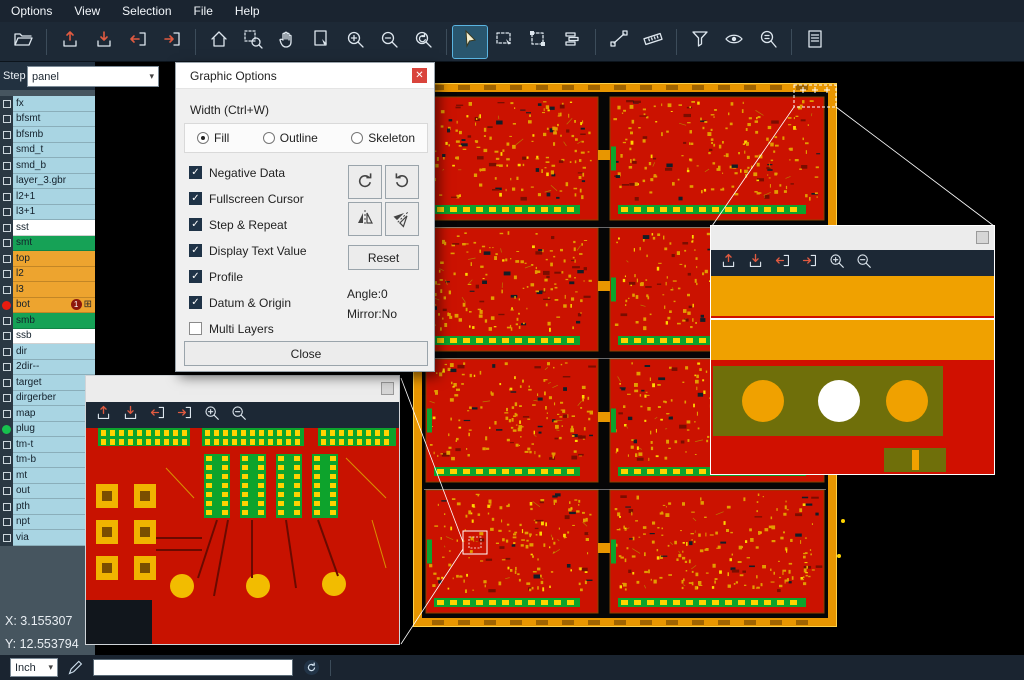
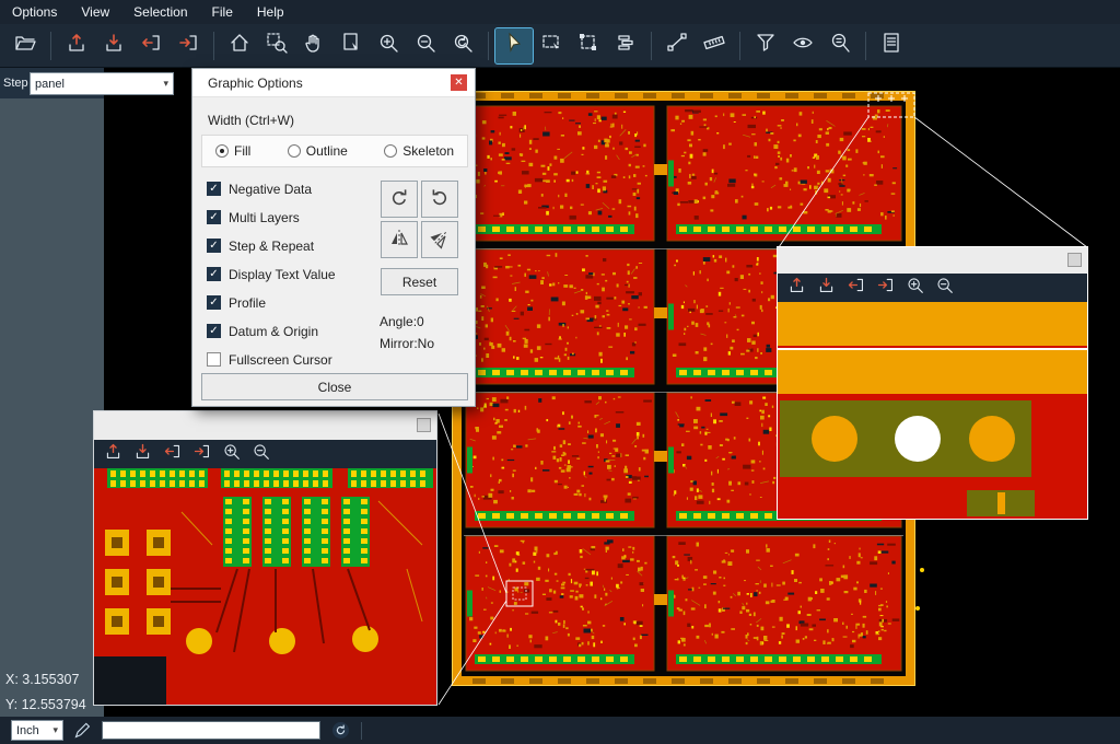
  Options
  View
  Selection
  File
  Help
  Step
  panel
  ▾
- fx
- bfsmt
- bfsmb
- smd_t
- smd_b
- layer_3.gbr
- l2+1
- l3+1
- sst
- smt
- top
- l2
- l3
- bot
- 1
- ⊞
- smb
- ssb
- dir
- 2dir--
- target
- dirgerber
- map
- plug
- tm-t
- tm-b
- mt
- out
- pth
- npt
- via
  X: 3.155307
  Y: 12.553794
  Graphic Options
  ✕
  Width (Ctrl+W)
  Fill
  Outline
  Skeleton
  ✓
  Negative Data
  ✓
- Fullscreen Cursor
+ Multi Layers
  ✓
  Step & Repeat
  ✓
  Display Text Value
  ✓
  Profile
  ✓
  Datum & Origin
- Multi Layers
+ Fullscreen Cursor
  Reset
  Angle:0
  Mirror:No
  Close
  Inch
  ▾
